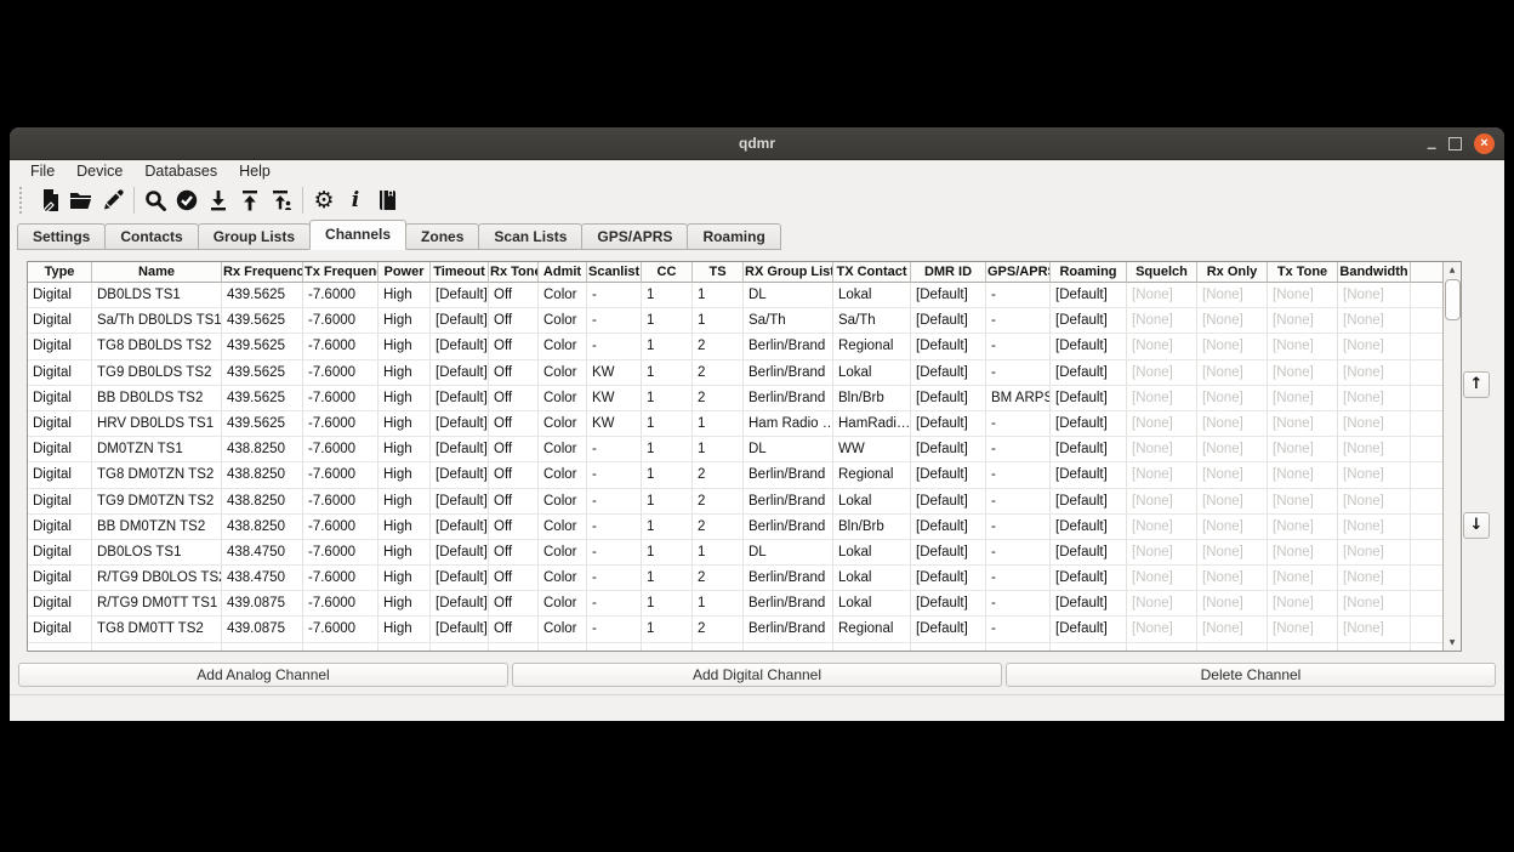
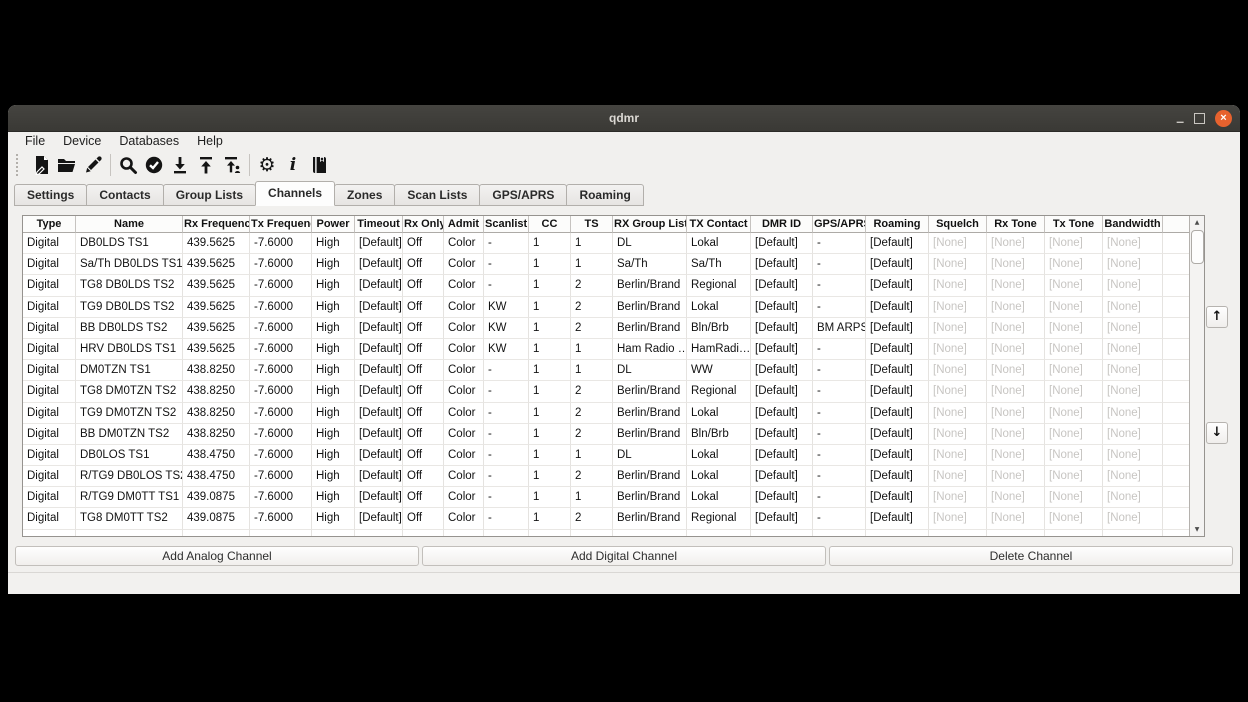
  qdmr
  –
  ×
  File
  Device
  Databases
  Help
  ⚙
  i
  Settings
  Contacts
  Group Lists
  Channels
  Zones
  Scan Lists
  GPS/APRS
  Roaming
  Type
  Name
  Rx Frequenc
  Tx Frequen
  Power
  Timeout
- Rx Tone
+ Rx Only
  Admit
  Scanlist
  CC
  TS
  RX Group List
  TX Contact
  DMR ID
  GPS/APR
  Roaming
  Squelch
- Rx Only
+ Rx Tone
  Tx Tone
  Bandwidth
  Digital
  DB0LDS TS1
  439.5625
  -7.6000
  High
  [Default]
  Off
  Color
  -
  1
  1
  DL
  Lokal
  [Default]
  -
  [Default]
  [None]
  [None]
  [None]
  [None]
  Digital
  Sa/Th DB0LDS TS1
  439.5625
  -7.6000
  High
  [Default]
  Off
  Color
  -
  1
  1
  Sa/Th
  Sa/Th
  [Default]
  -
  [Default]
  [None]
  [None]
  [None]
  [None]
  Digital
  TG8 DB0LDS TS2
  439.5625
  -7.6000
  High
  [Default]
  Off
  Color
  -
  1
  2
  Berlin/Brand
  Regional
  [Default]
  -
  [Default]
  [None]
  [None]
  [None]
  [None]
  Digital
  TG9 DB0LDS TS2
  439.5625
  -7.6000
  High
  [Default]
  Off
  Color
  KW
  1
  2
  Berlin/Brand
  Lokal
  [Default]
  -
  [Default]
  [None]
  [None]
  [None]
  [None]
  Digital
  BB DB0LDS TS2
  439.5625
  -7.6000
  High
  [Default]
  Off
  Color
  KW
  1
  2
  Berlin/Brand
  Bln/Brb
  [Default]
  BM ARPS
  [Default]
  [None]
  [None]
  [None]
  [None]
  Digital
  HRV DB0LDS TS1
  439.5625
  -7.6000
  High
  [Default]
  Off
  Color
  KW
  1
  1
  Ham Radio …
  HamRadi…
  [Default]
  -
  [Default]
  [None]
  [None]
  [None]
  [None]
  Digital
  DM0TZN TS1
  438.8250
  -7.6000
  High
  [Default]
  Off
  Color
  -
  1
  1
  DL
  WW
  [Default]
  -
  [Default]
  [None]
  [None]
  [None]
  [None]
  Digital
  TG8 DM0TZN TS2
  438.8250
  -7.6000
  High
  [Default]
  Off
  Color
  -
  1
  2
  Berlin/Brand
  Regional
  [Default]
  -
  [Default]
  [None]
  [None]
  [None]
  [None]
  Digital
  TG9 DM0TZN TS2
  438.8250
  -7.6000
  High
  [Default]
  Off
  Color
  -
  1
  2
  Berlin/Brand
  Lokal
  [Default]
  -
  [Default]
  [None]
  [None]
  [None]
  [None]
  Digital
  BB DM0TZN TS2
  438.8250
  -7.6000
  High
  [Default]
  Off
  Color
  -
  1
  2
  Berlin/Brand
  Bln/Brb
  [Default]
  -
  [Default]
  [None]
  [None]
  [None]
  [None]
  Digital
  DB0LOS TS1
  438.4750
  -7.6000
  High
  [Default]
  Off
  Color
  -
  1
  1
  DL
  Lokal
  [Default]
  -
  [Default]
  [None]
  [None]
  [None]
  [None]
  Digital
  R/TG9 DB0LOS TS
  438.4750
  -7.6000
  High
  [Default]
  Off
  Color
  -
  1
  2
  Berlin/Brand
  Lokal
  [Default]
  -
  [Default]
  [None]
  [None]
  [None]
  [None]
  Digital
  R/TG9 DM0TT TS1
  439.0875
  -7.6000
  High
  [Default]
  Off
  Color
  -
  1
  1
  Berlin/Brand
  Lokal
  [Default]
  -
  [Default]
  [None]
  [None]
  [None]
  [None]
  Digital
  TG8 DM0TT TS2
  439.0875
  -7.6000
  High
  [Default]
  Off
  Color
  -
  1
  2
  Berlin/Brand
  Regional
  [Default]
  -
  [Default]
  [None]
  [None]
  [None]
  [None]
  ↑
  ↓
  Add Analog Channel
  Add Digital Channel
  Delete Channel
